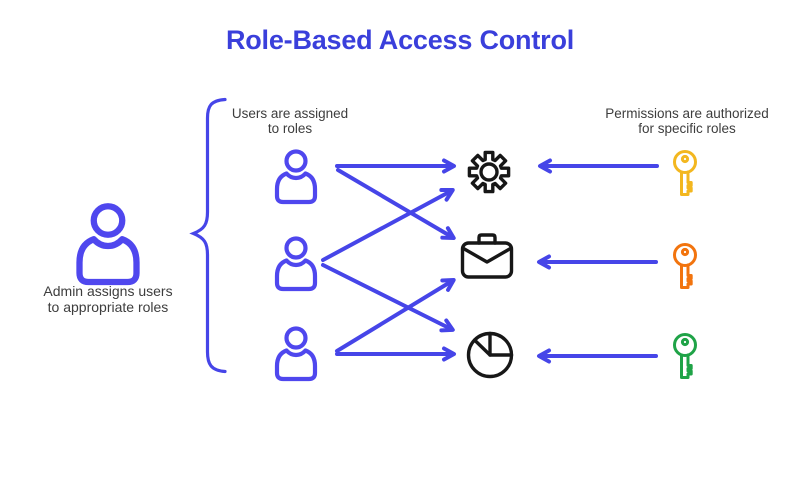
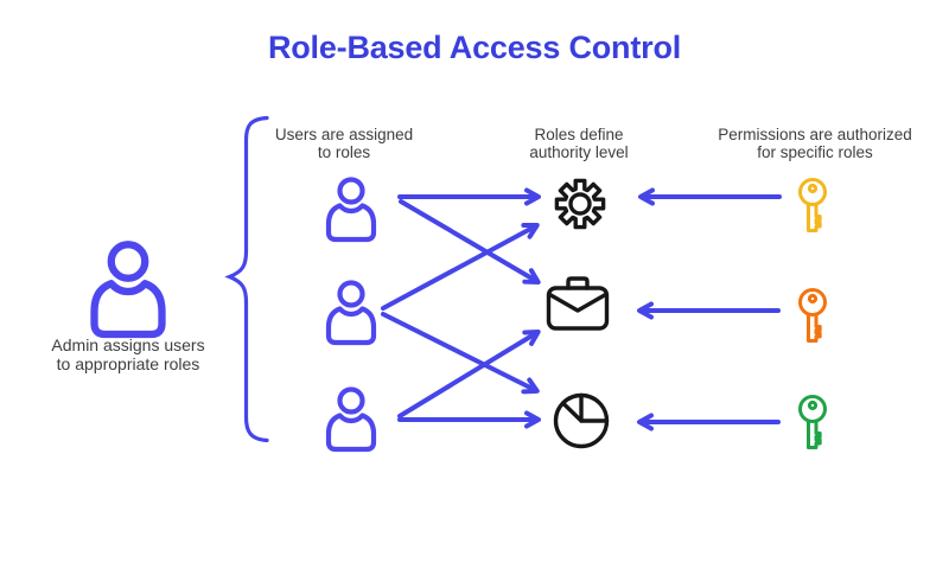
  Role-Based Access Control
  Users are assigned
  to roles
+ Roles define
+ authority level
  Permissions are authorized
  for specific roles
  Admin assigns users
  to appropriate roles
